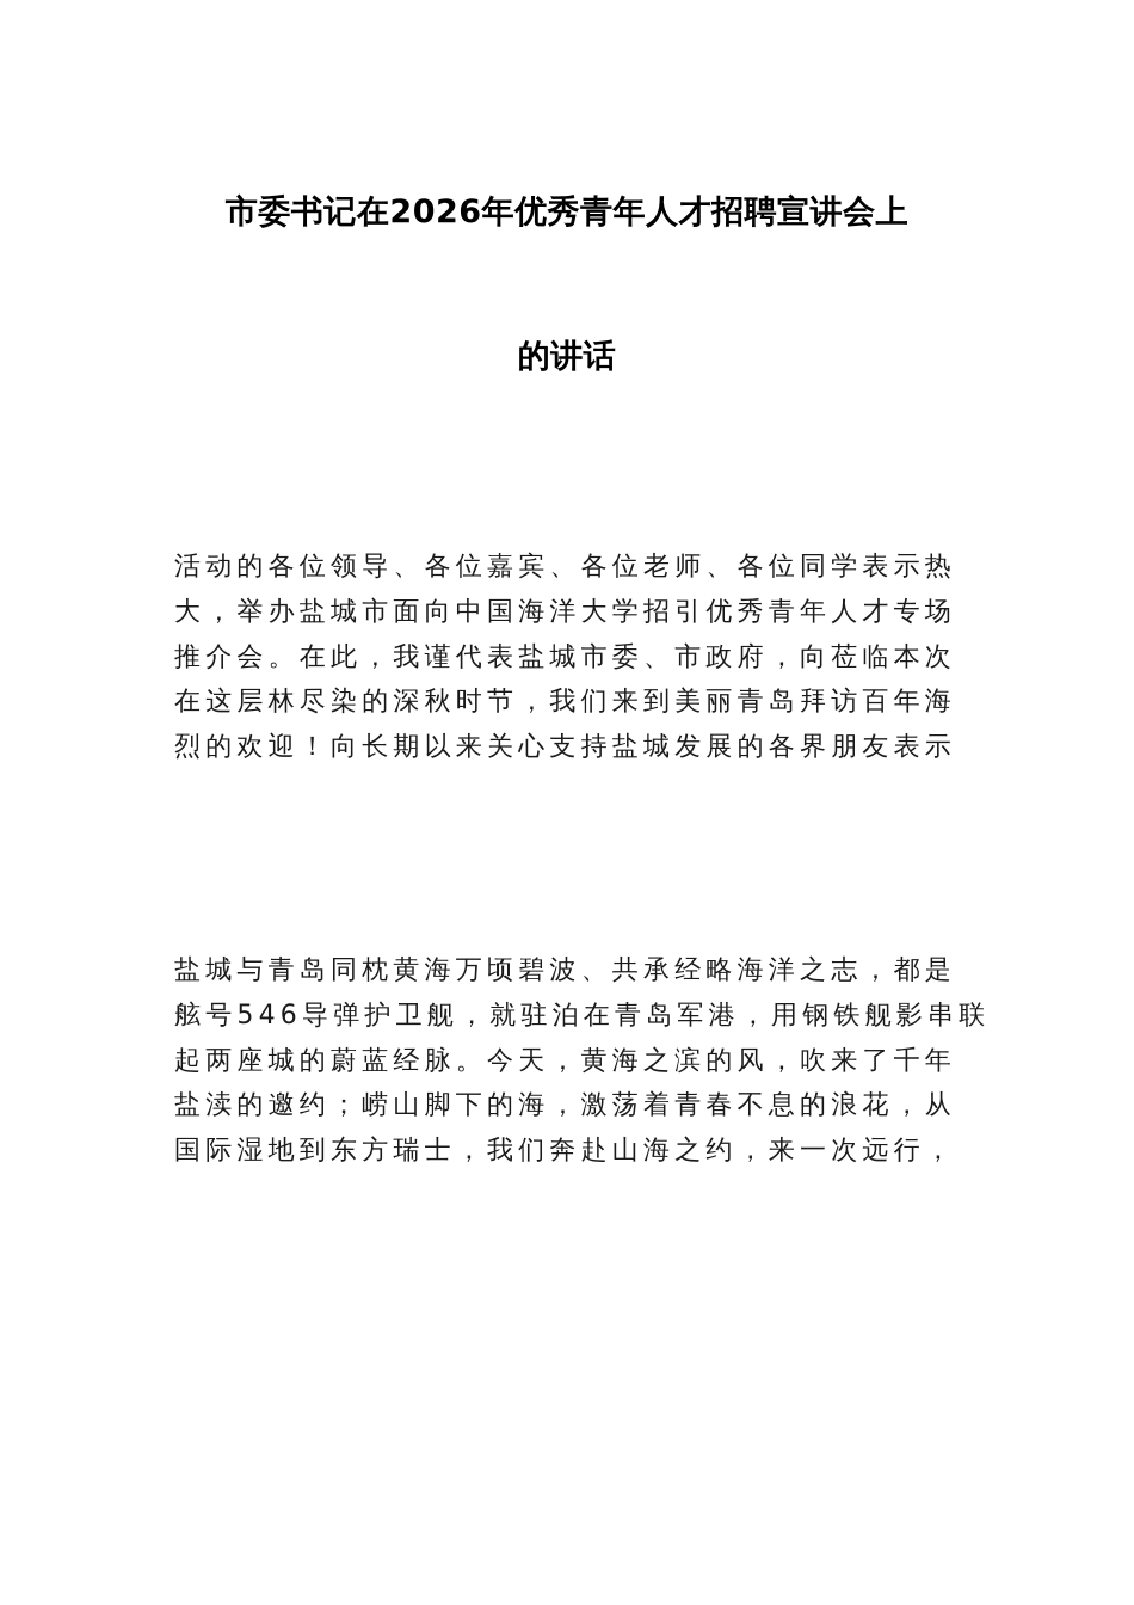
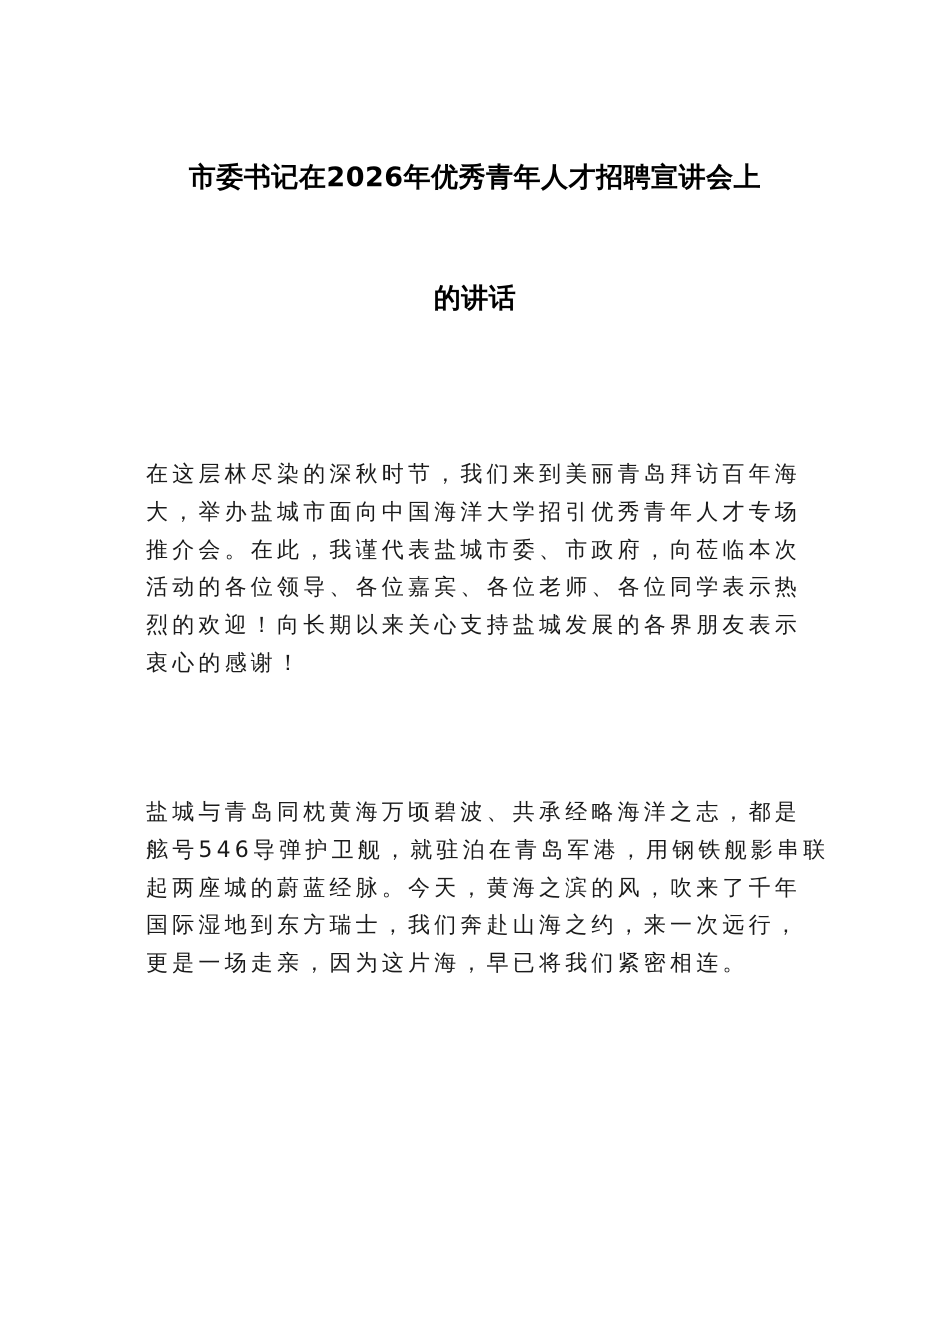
  市委书记在2026年优秀青年人才招聘宣讲会上
  的讲话
- 活动的各位领导、各位嘉宾、各位老师、各位同学表示热
+ 在这层林尽染的深秋时节，我们来到美丽青岛拜访百年海
  大，举办盐城市面向中国海洋大学招引优秀青年人才专场
  推介会。在此，我谨代表盐城市委、市政府，向莅临本次
- 在这层林尽染的深秋时节，我们来到美丽青岛拜访百年海
+ 活动的各位领导、各位嘉宾、各位老师、各位同学表示热
  烈的欢迎！向长期以来关心支持盐城发展的各界朋友表示
+ 衷心的感谢！
  盐城与青岛同枕黄海万顷碧波、共承经略海洋之志，都是
  舷号546导弹护卫舰，就驻泊在青岛军港，用钢铁舰影串联
  起两座城的蔚蓝经脉。今天，黄海之滨的风，吹来了千年
- 盐渎的邀约；崂山脚下的海，激荡着青春不息的浪花，从
  国际湿地到东方瑞士，我们奔赴山海之约，来一次远行，
+ 更是一场走亲，因为这片海，早已将我们紧密相连。
